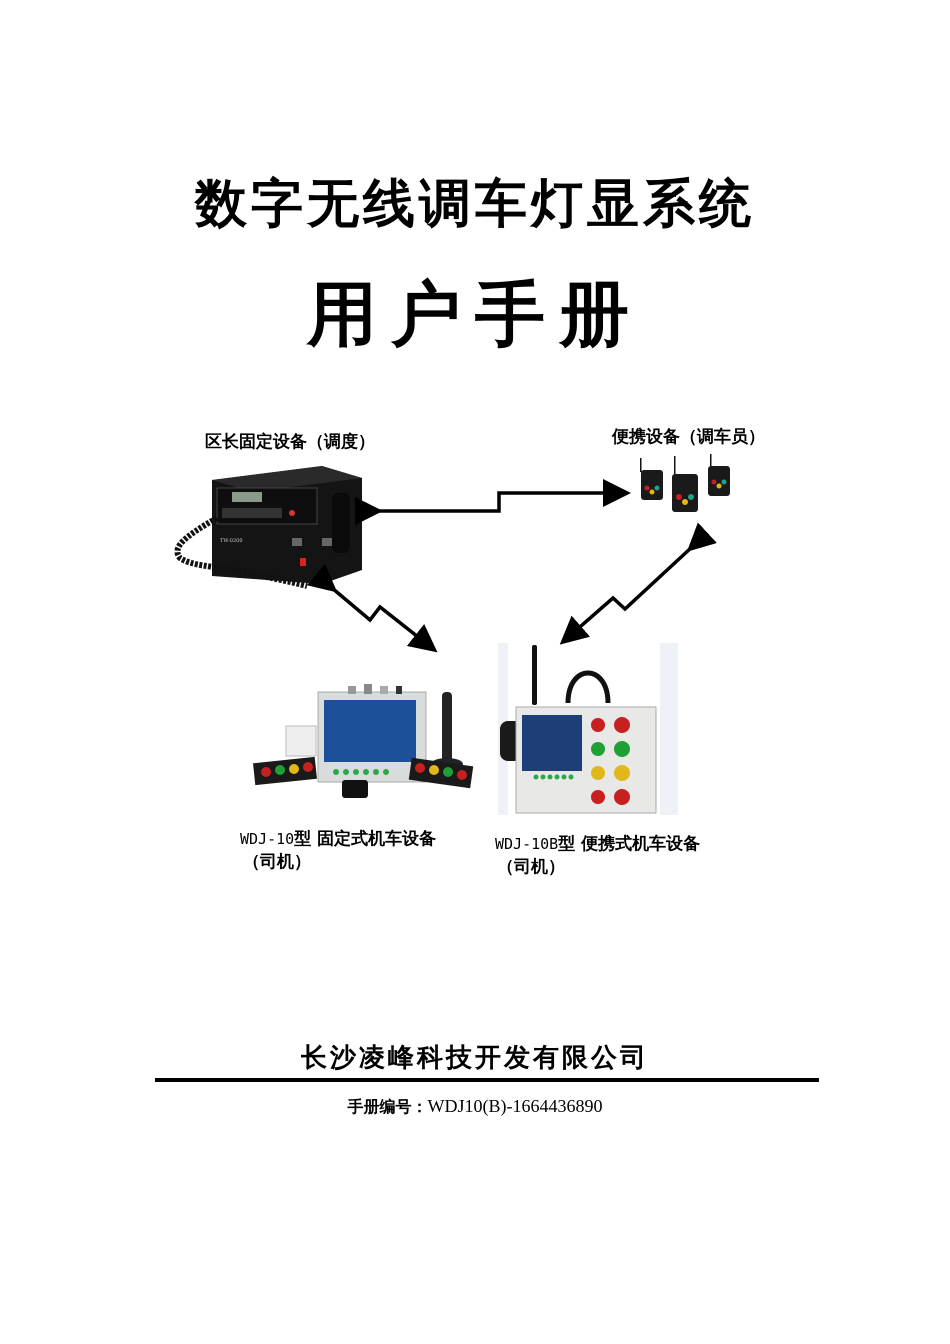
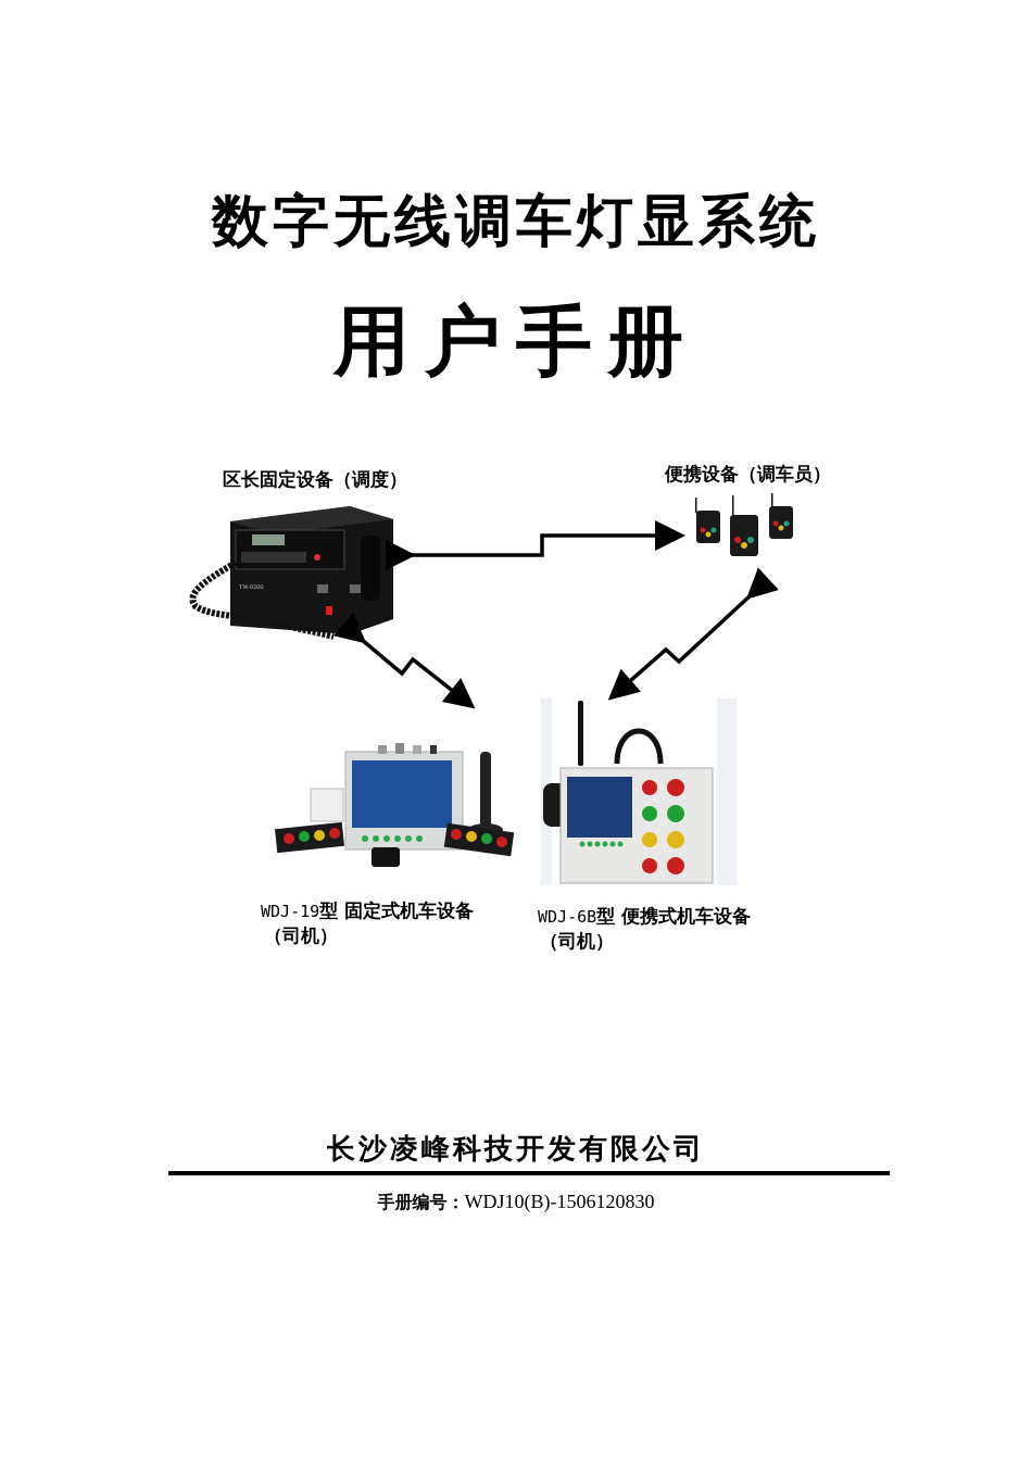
  数字无线调车灯显系统
  用户手册
  区长固定设备（调度）
  便携设备（调车员）
- WDJ-10型 固定式机车设备
+ WDJ-19型 固定式机车设备
  （司机）
- WDJ-10B型 便携式机车设备
+ WDJ-6B型 便携式机车设备
  （司机）
  长沙凌峰科技开发有限公司
- 手册编号：WDJ10(B)-1664436890
+ 手册编号：WDJ10(B)-1506120830
